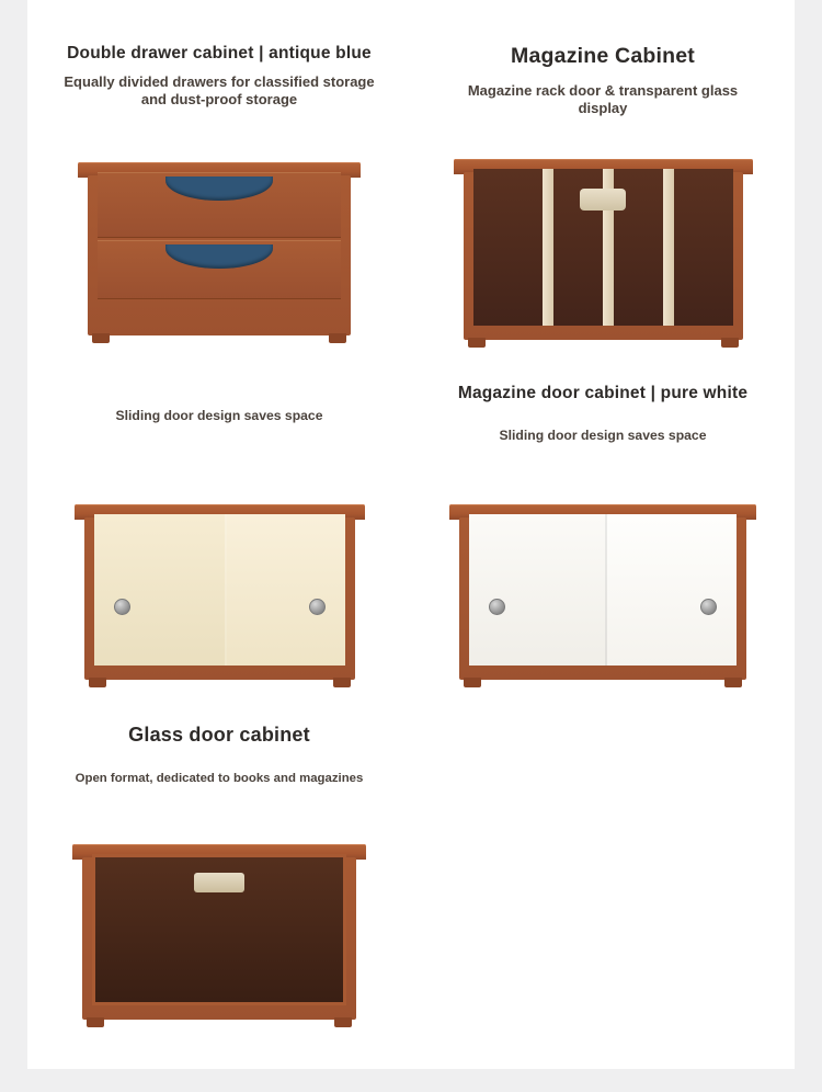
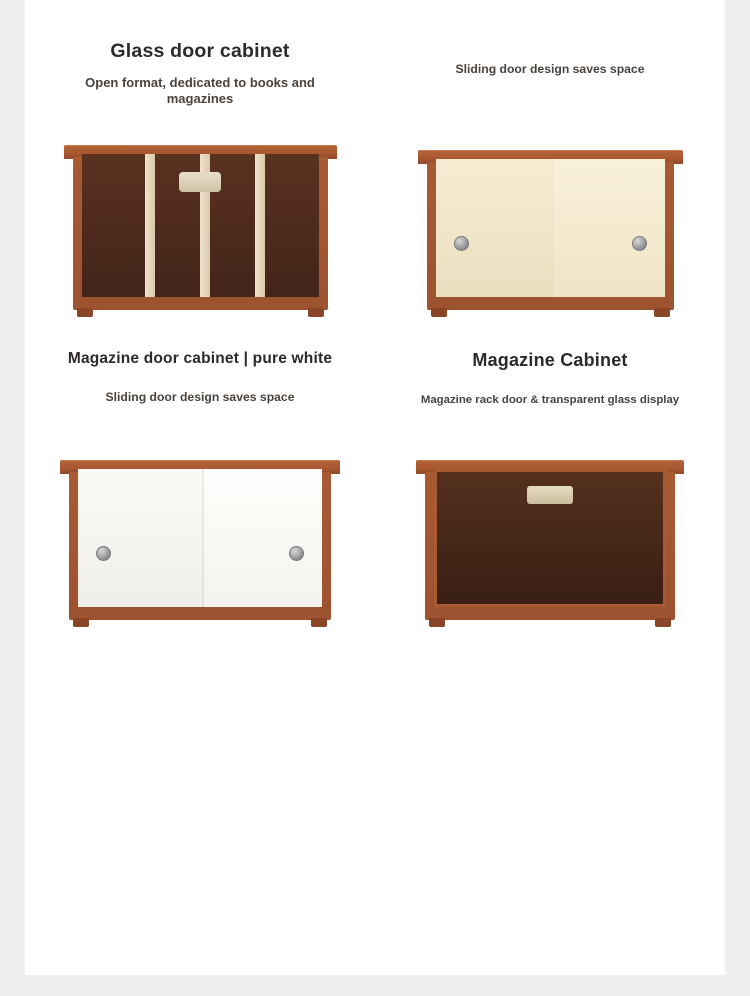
- Double drawer cabinet | antique blue
- Equally divided drawers for classified storage and dust-proof storage
- Magazine Cabinet
+ Glass door cabinet
- Magazine rack door & transparent glass display
+ Open format, dedicated to books and magazines
  Sliding door design saves space
  Magazine door cabinet | pure white
  Sliding door design saves space
- Glass door cabinet
+ Magazine Cabinet
- Open format, dedicated to books and magazines
+ Magazine rack door & transparent glass display
